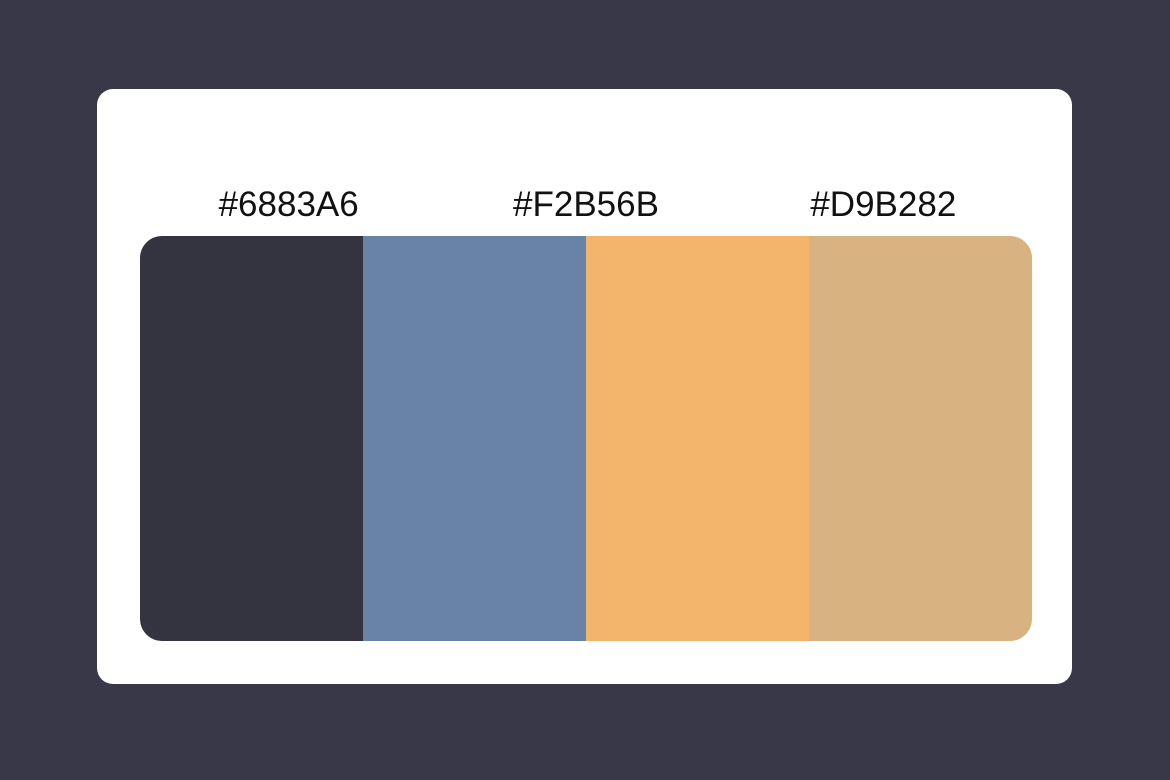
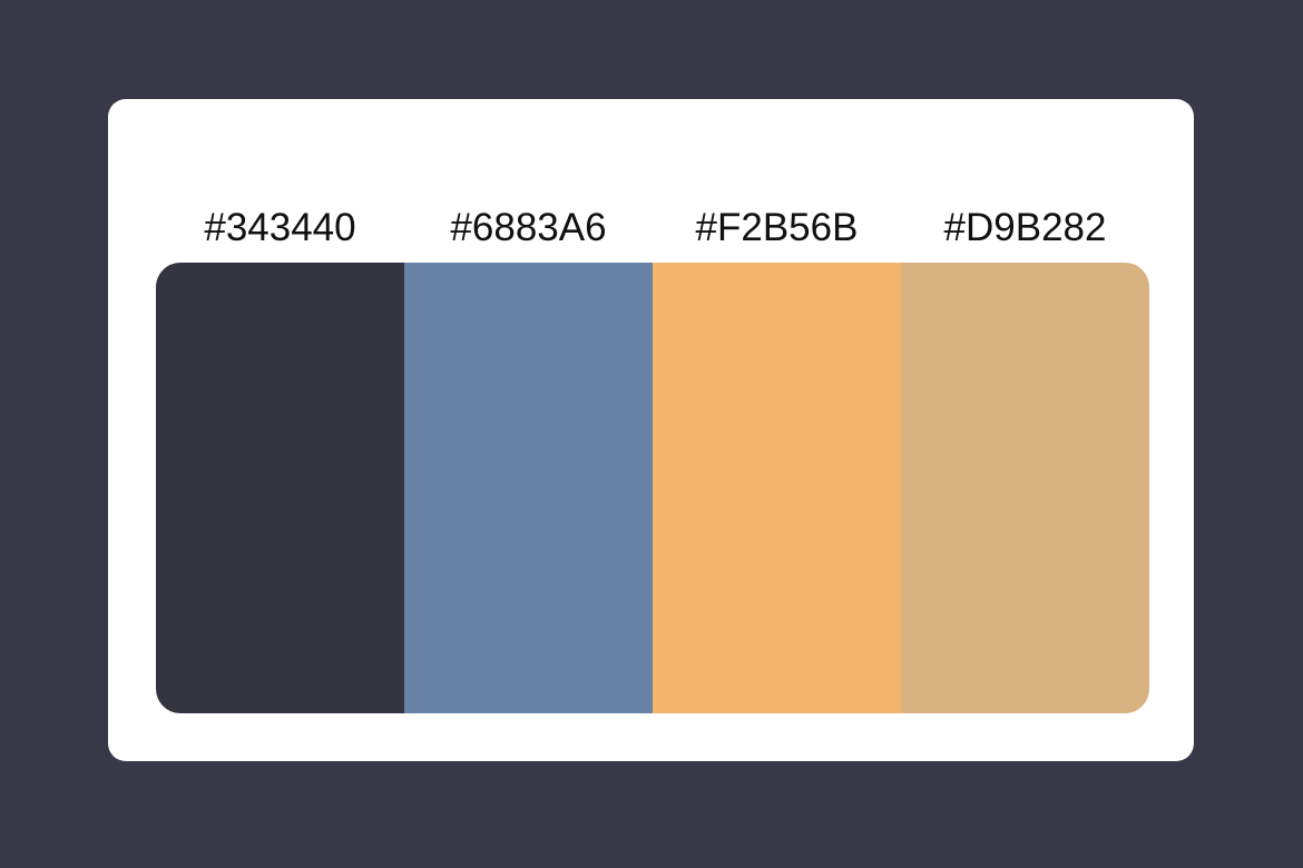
+ #343440
  #6883A6
  #F2B56B
  #D9B282
